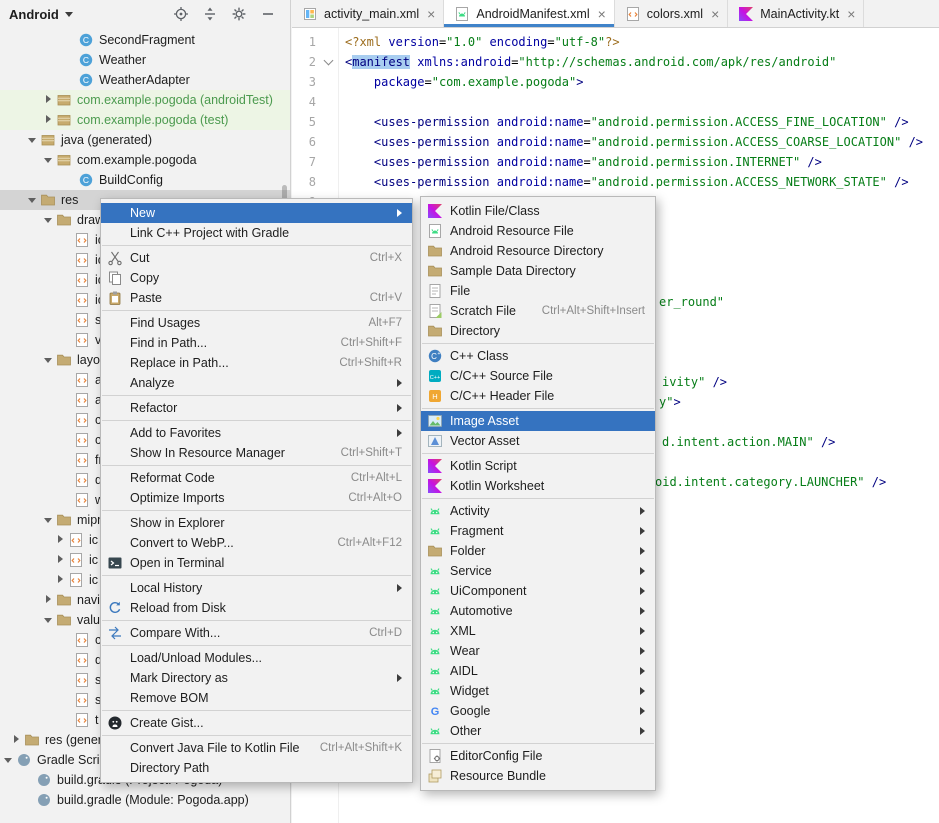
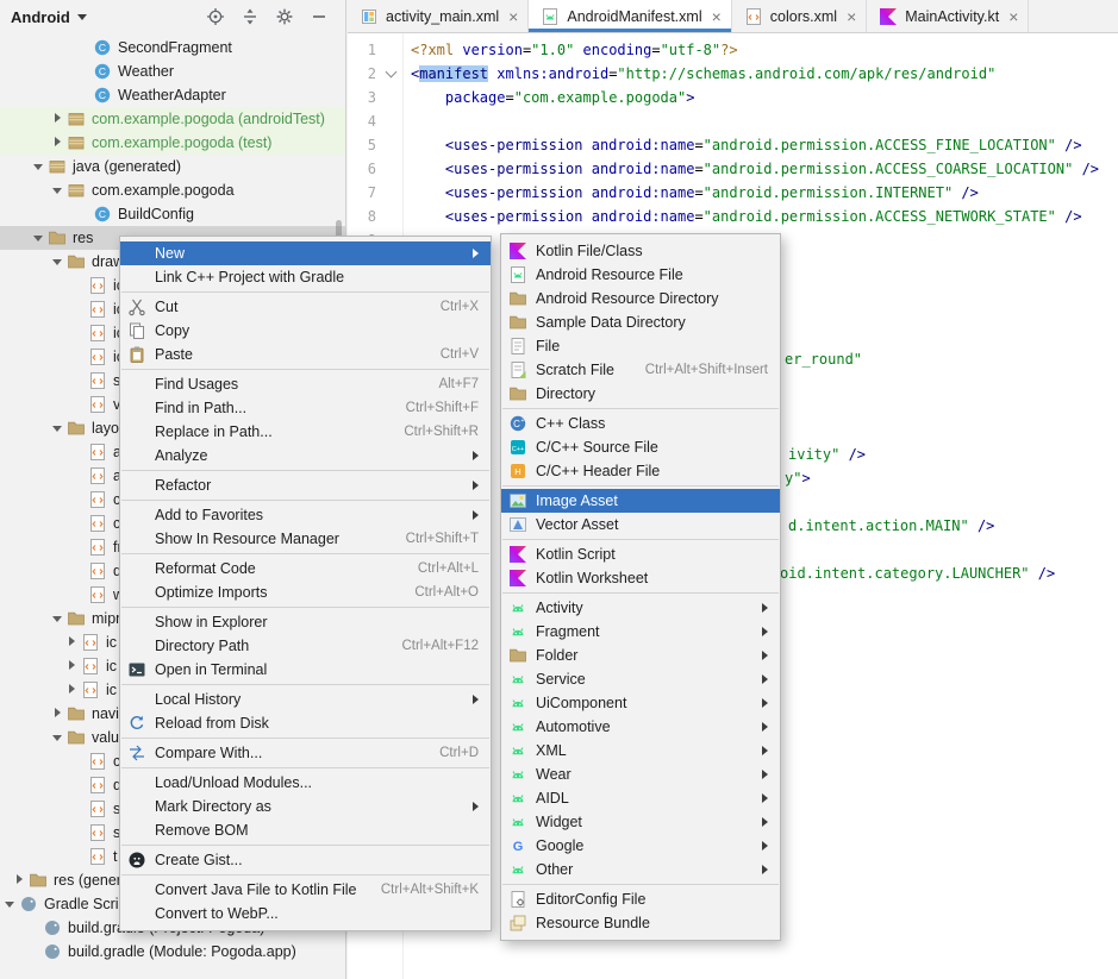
  Android
  C
  SecondFragment
  C
  Weather
  C
  WeatherAdapter
  com.example.pogoda (androidTest)
  com.example.pogoda (test)
  java (generated)
  com.example.pogoda
  C
  BuildConfig
  res
  v
  a
  a
  c
  c
  q
  ic
  ic
  ic
  c
  d
  s
  s
  t
  Gradle Scri
  build.gradle (Module: Pogoda.app)
  activity_main.xml
  ×
  AndroidManifest.xml
  ×
  colors.xml
  ×
  MainActivity.kt
  ×
  1
  2
  3
  4
  5
  6
  7
  8
  <?xml version="1.0" encoding="utf-8"?>
  <manifest xmlns:android="http://schemas.android.com/apk/res/android"
  package="com.example.pogoda">
  <uses-permission android:name="android.permission.ACCESS_FINE_LOCATION" />
  <uses-permission android:name="android.permission.ACCESS_COARSE_LOCATION" />
  <uses-permission android:name="android.permission.INTERNET" />
  <uses-permission android:name="android.permission.ACCESS_NETWORK_STATE" />
  er_round"
  ivity" />
  y">
  d.intent.action.MAIN" />
  oid.intent.category.LAUNCHER" />
  New
  Link C++ Project with Gradle
  Cut
  Ctrl+X
  Copy
  Paste
  Ctrl+V
  Find Usages
  Alt+F7
  Find in Path...
  Ctrl+Shift+F
  Replace in Path...
  Ctrl+Shift+R
  Analyze
  Refactor
  Add to Favorites
  Show In Resource Manager
  Ctrl+Shift+T
  Reformat Code
  Ctrl+Alt+L
  Optimize Imports
  Ctrl+Alt+O
  Show in Explorer
- Convert to WebP...
+ Directory Path
  Ctrl+Alt+F12
  Open in Terminal
  Local History
  Reload from Disk
  Compare With...
  Ctrl+D
  Load/Unload Modules...
  Mark Directory as
  Remove BOM
  Create Gist...
  Convert Java File to Kotlin File
  Ctrl+Alt+Shift+K
- Directory Path
+ Convert to WebP...
  Kotlin File/Class
  Android Resource File
  Android Resource Directory
  Sample Data Directory
  File
  Scratch File
  Ctrl+Alt+Shift+Insert
  Directory
  C
  C++ Class
  C/C++ Source File
  H
  C/C++ Header File
  Image Asset
  Vector Asset
  Kotlin Script
  Kotlin Worksheet
  Activity
  Fragment
  Folder
  Service
  UiComponent
  Automotive
  XML
  Wear
  AIDL
  Widget
  G
  Google
  Other
  EditorConfig File
  Resource Bundle
